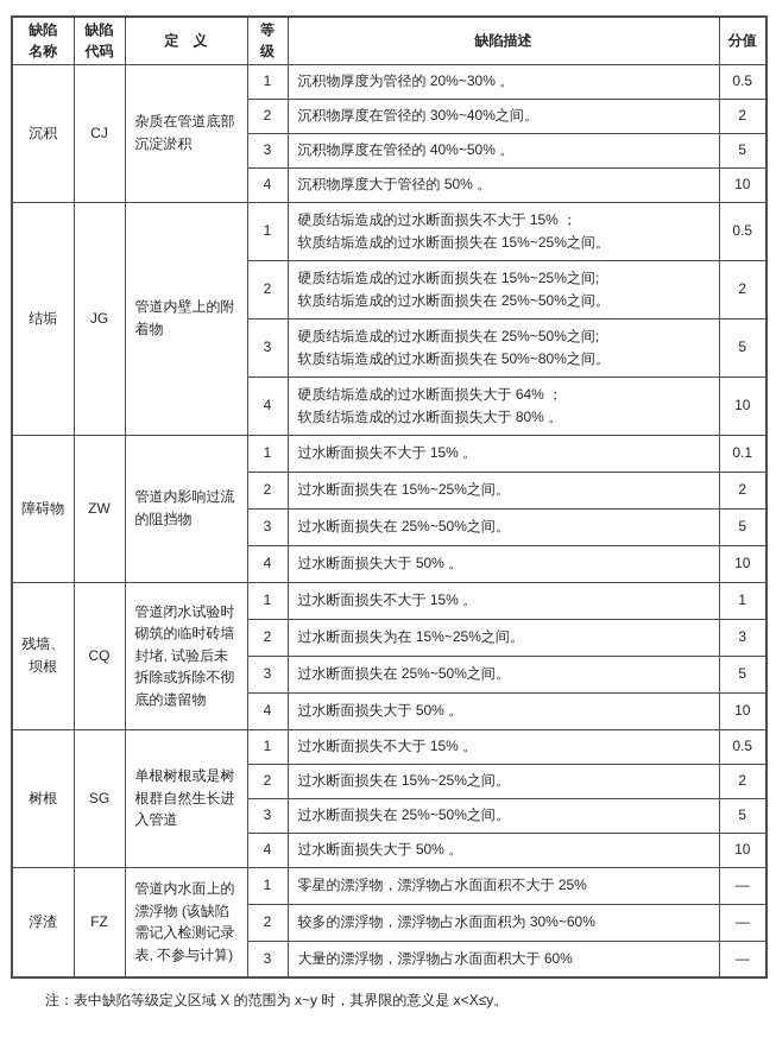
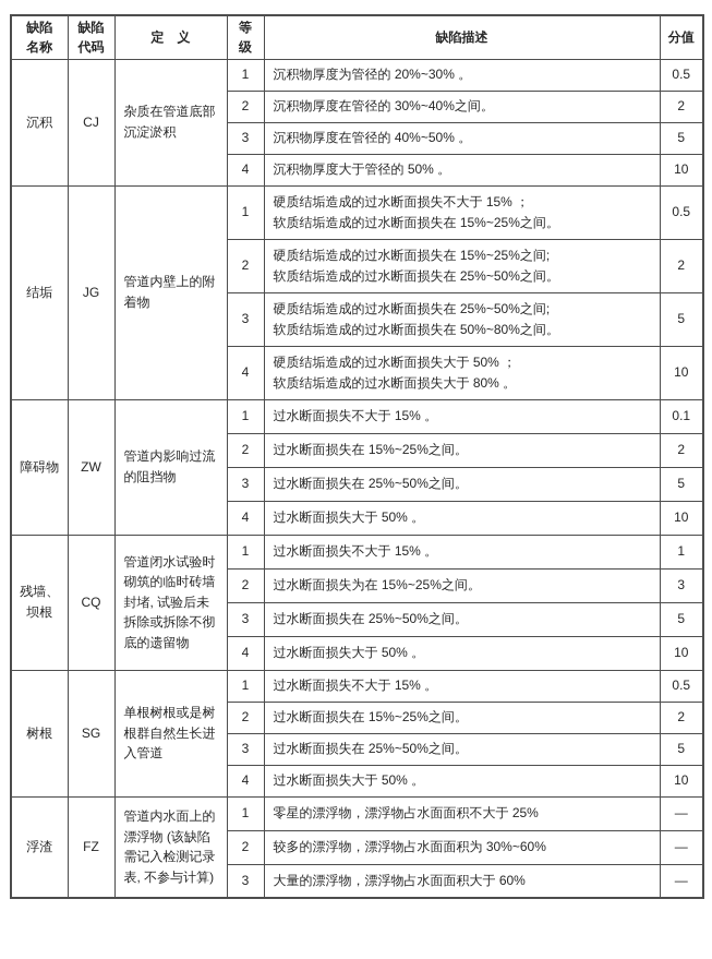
  缺陷 名称	缺陷 代码	定 义	等 级	缺陷描述	分值
  沉积	CJ	杂质在管道底部沉淀淤积	1	沉积物厚度为管径的 20%~30% 。	0.5
  2	沉积物厚度在管径的 30%~40%之间。	2
  3	沉积物厚度在管径的 40%~50% 。	5
  4	沉积物厚度大于管径的 50% 。	10
  结垢	JG	管道内壁上的附着物	1	硬质结垢造成的过水断面损失不大于 15% ； 软质结垢造成的过水断面损失在 15%~25%之间。	0.5
  2	硬质结垢造成的过水断面损失在 15%~25%之间; 软质结垢造成的过水断面损失在 25%~50%之间。	2
  3	硬质结垢造成的过水断面损失在 25%~50%之间; 软质结垢造成的过水断面损失在 50%~80%之间。	5
- 4	硬质结垢造成的过水断面损失大于 64% ； 软质结垢造成的过水断面损失大于 80% 。	10
+ 4	硬质结垢造成的过水断面损失大于 50% ； 软质结垢造成的过水断面损失大于 80% 。	10
  障碍物	ZW	管道内影响过流的阻挡物	1	过水断面损失不大于 15% 。	0.1
  2	过水断面损失在 15%~25%之间。	2
  3	过水断面损失在 25%~50%之间。	5
  4	过水断面损失大于 50% 。	10
  残墙、 坝根	CQ	管道闭水试验时砌筑的临时砖墙封堵, 试验后未拆除或拆除不彻底的遗留物	1	过水断面损失不大于 15% 。	1
  2	过水断面损失为在 15%~25%之间。	3
  3	过水断面损失在 25%~50%之间。	5
  4	过水断面损失大于 50% 。	10
  树根	SG	单根树根或是树根群自然生长进入管道	1	过水断面损失不大于 15% 。	0.5
  2	过水断面损失在 15%~25%之间。	2
  3	过水断面损失在 25%~50%之间。	5
  4	过水断面损失大于 50% 。	10
  浮渣	FZ	管道内水面上的漂浮物 (该缺陷需记入检测记录表, 不参与计算)	1	零星的漂浮物，漂浮物占水面面积不大于 25%	—
  2	较多的漂浮物，漂浮物占水面面积为 30%~60%	—
  3	大量的漂浮物，漂浮物占水面面积大于 60%	—
- 注：表中缺陷等级定义区域 X 的范围为 x~y 时，其界限的意义是 x<X≤y。
